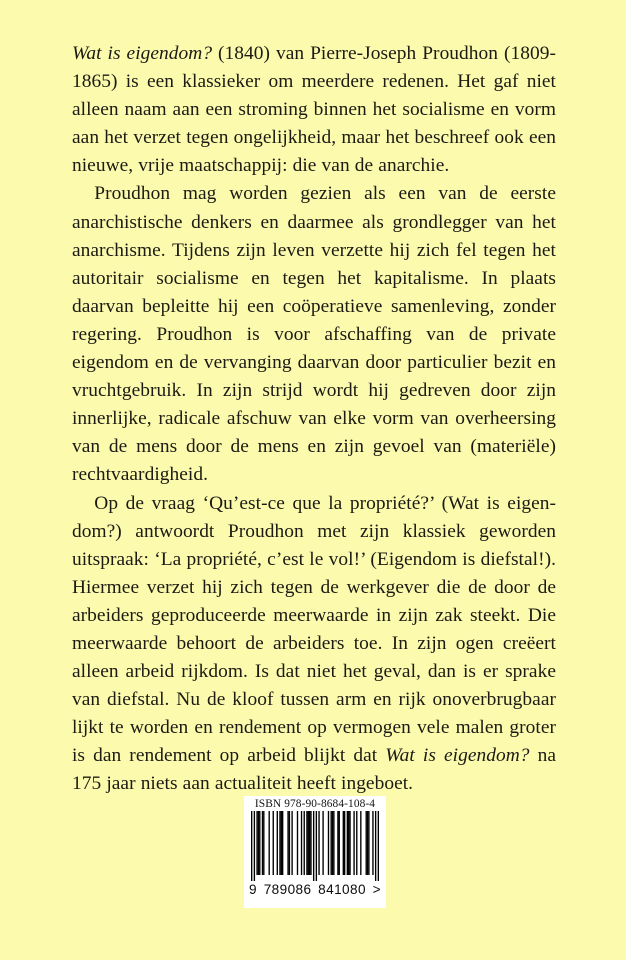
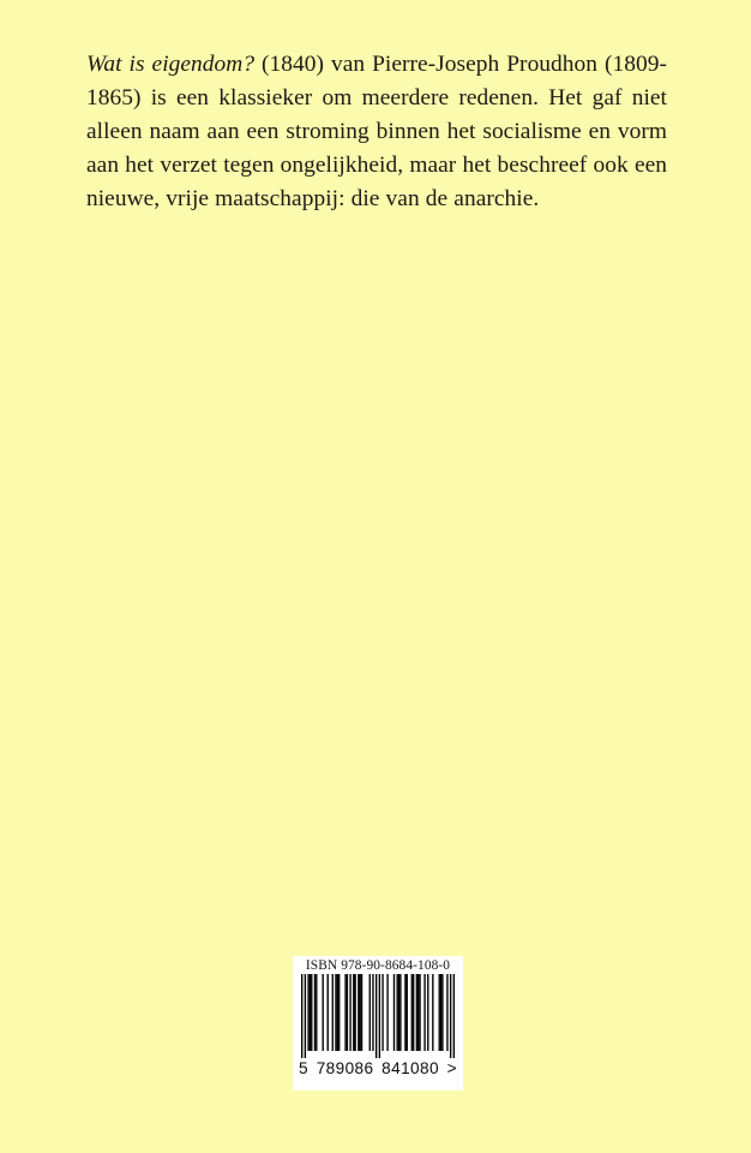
  Wat is eigendom? (1840) van Pierre-Joseph Proudhon (1809-1865) is een klassieker om meerdere redenen. Het gaf niet alleen naam aan een stroming binnen het socia­lisme en vorm aan het verzet tegen ongelijkheid, maar het beschreef ook een nieuwe, vrije maatschappij: die van de anarchie.
- Proudhon mag worden gezien als een van de eerste anarchistische denkers en daarmee als grondlegger van het anarchisme. Tijdens zijn leven verzette hij zich fel te­gen het autoritair socialisme en tegen het kapitalisme. In plaats daarvan bepleitte hij een coöperatieve samenleving, zonder regering. Proudhon is voor afschaffing van de pri­vate eigendom en de vervanging daarvan door particulier bezit en vruchtgebruik. In zijn strijd wordt hij gedreven door zijn innerlijke, radicale afschuw van elke vorm van overheersing van de mens door de mens en zijn gevoel van (materiële) rechtvaardigheid.
- Op de vraag ‘Qu’est-ce que la propriété?’ (Wat is eigen­dom?) antwoordt Proudhon met zijn klassiek geworden uitspraak: ‘La propriété, c’est le vol!’ (Eigendom is dief­stal!). Hiermee verzet hij zich tegen de werkgever die de door de arbeiders geproduceerde meerwaarde in zijn zak steekt. Die meerwaarde behoort de arbeiders toe. In zijn ogen creëert alleen arbeid rijkdom. Is dat niet het geval, dan is er sprake van diefstal. Nu de kloof tussen arm en rijk onoverbrugbaar lijkt te worden en rendement op vermogen vele malen groter is dan rendement op arbeid blijkt dat Wat is eigendom? na 175 jaar niets aan actualiteit heeft ingeboet.
- ISBN 978-90-8684-108-4
+ ISBN 978-90-8684-108-0
- 9
+ 5
  789086
  841080
  >
